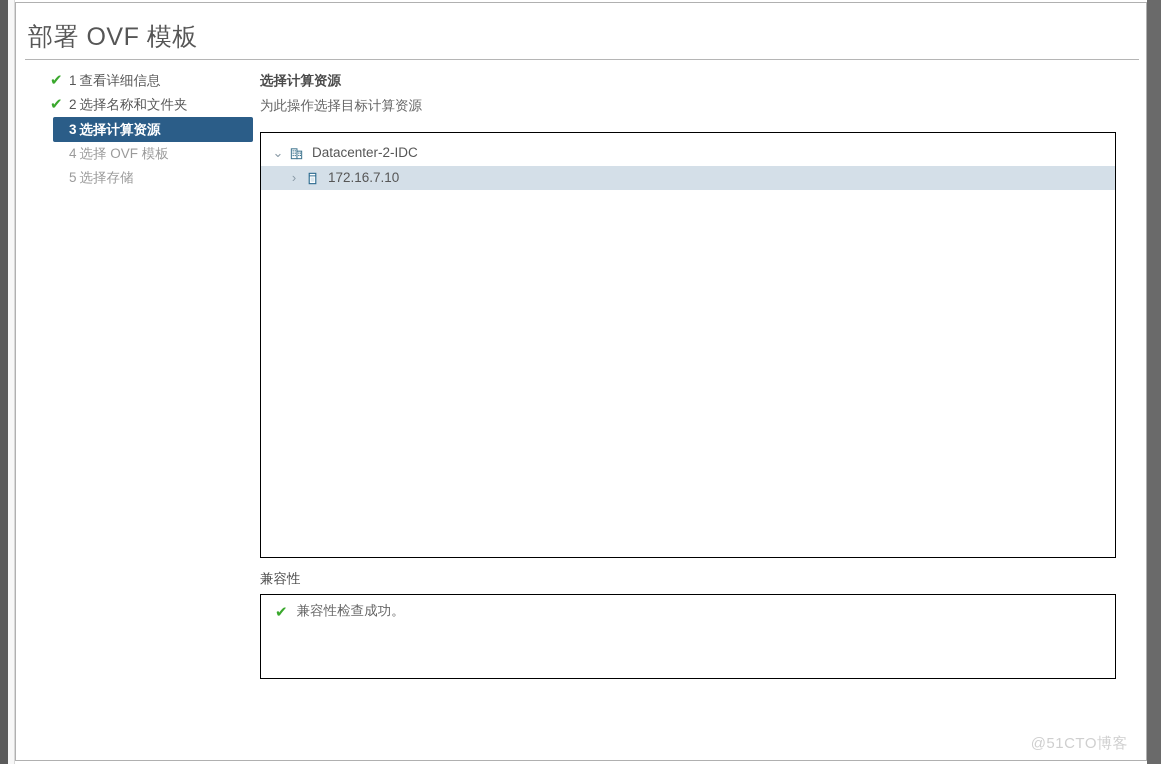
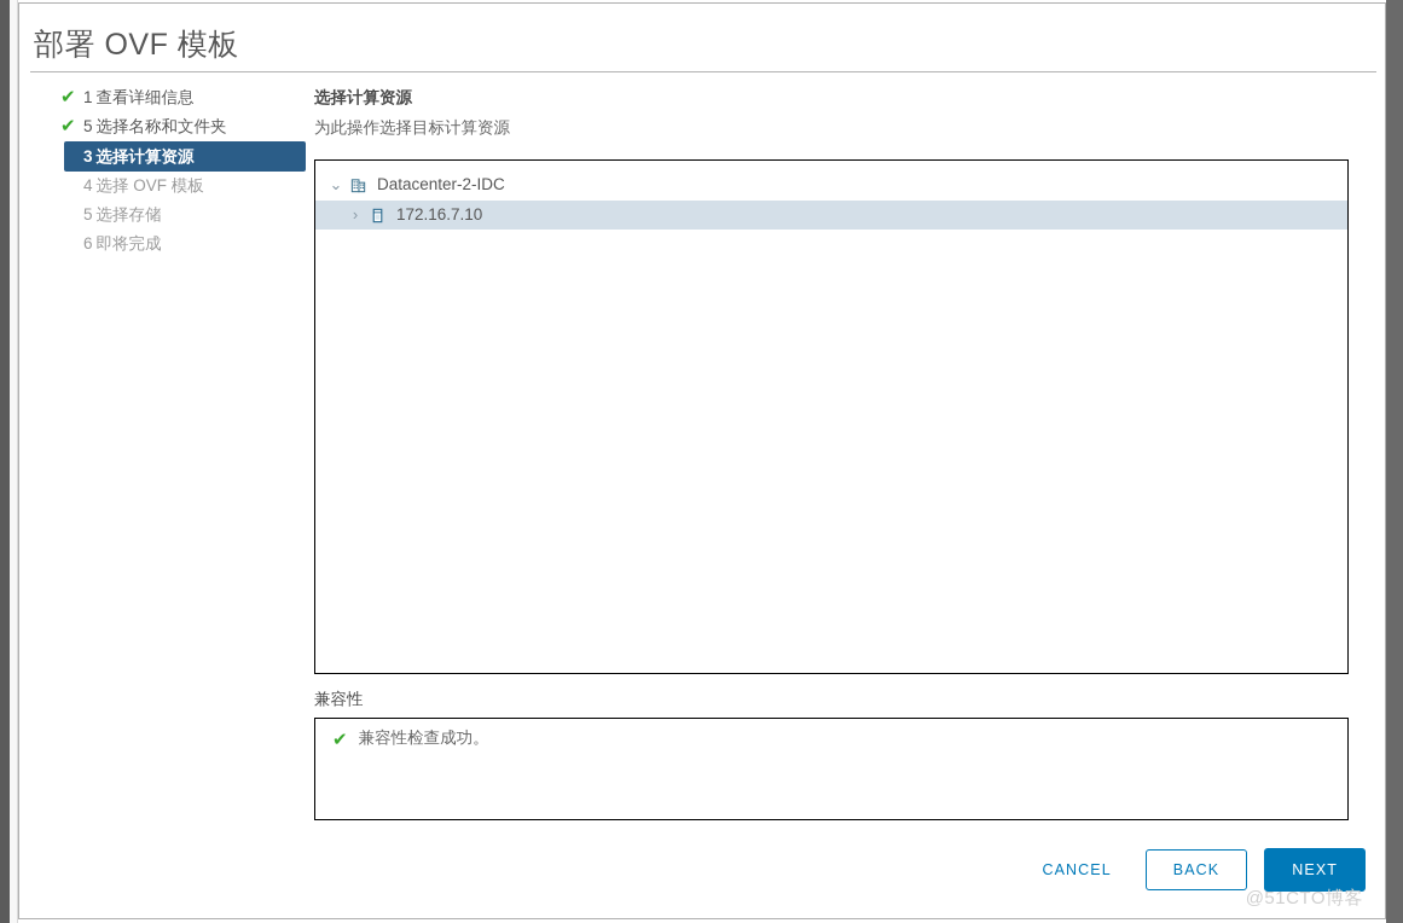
  部署 OVF 模板
  ✔
  1 查看详细信息
  ✔
- 2 选择名称和文件夹
+ 5 选择名称和文件夹
  3 选择计算资源
  4 选择 OVF 模板
  5 选择存储
+ 6 即将完成
  选择计算资源
  为此操作选择目标计算资源
  ⌄
  Datacenter-2-IDC
  ›
  172.16.7.10
  兼容性
  ✔
  兼容性检查成功。
+ CANCEL
+ BACK
+ NEXT
  @51CTO博客
